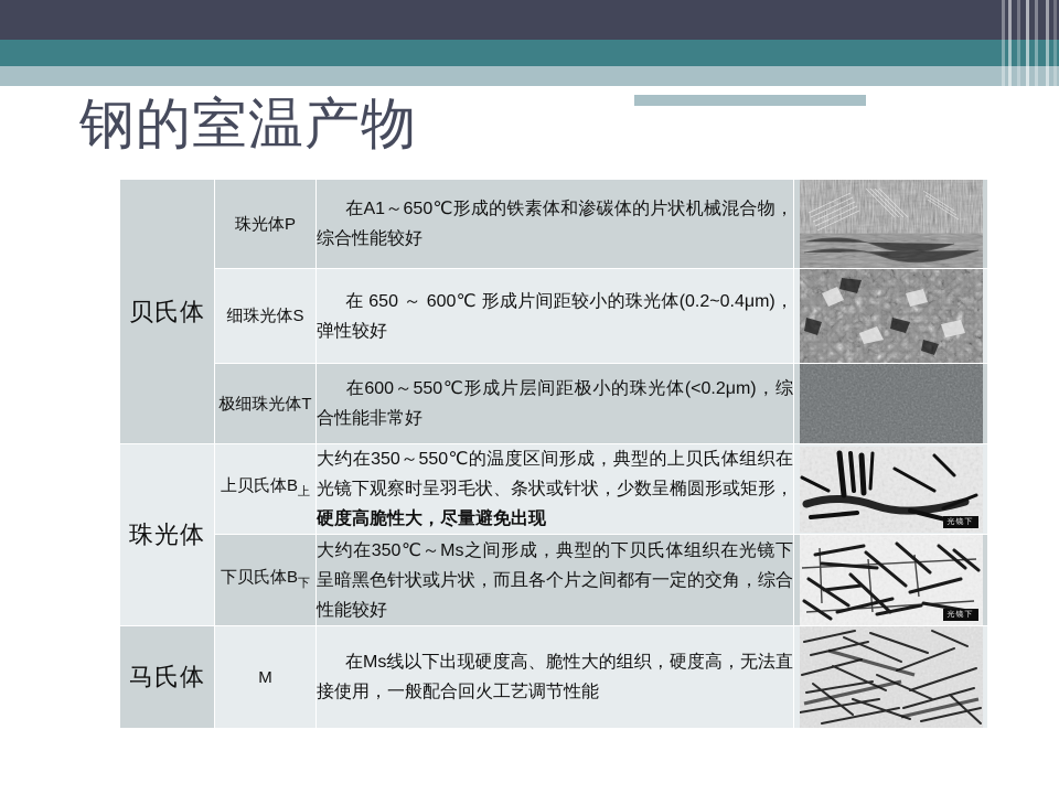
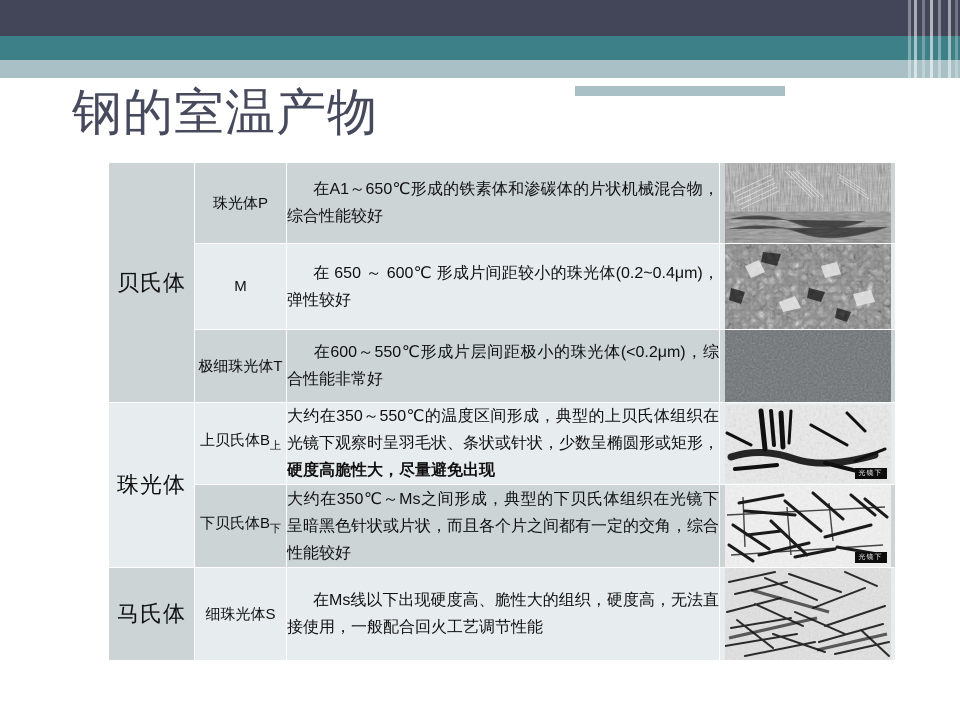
  钢的室温产物
  贝氏体	珠光体P	在A1～650℃形成的铁素体和渗碳体的片状机械混合物，综合性能较好
- 细珠光体S	在 650 ～ 600℃ 形成片间距较小的珠光体(0.2~0.4μm)，弹性较好
+ M	在 650 ～ 600℃ 形成片间距较小的珠光体(0.2~0.4μm)，弹性较好
  极细珠光体T	在600～550℃形成片层间距极小的珠光体(<0.2μm)，综合性能非常好
  珠光体	上贝氏体B上	大约在350～550℃的温度区间形成，典型的上贝氏体组织在光镜下观察时呈羽毛状、条状或针状，少数呈椭圆形或矩形，硬度高脆性大，尽量避免出现
  下贝氏体B下	大约在350℃～Ms之间形成，典型的下贝氏体组织在光镜下呈暗黑色针状或片状，而且各个片之间都有一定的交角，综合性能较好
- 马氏体	M	在Ms线以下出现硬度高、脆性大的组织，硬度高，无法直接使用，一般配合回火工艺调节性能
+ 马氏体	细珠光体S	在Ms线以下出现硬度高、脆性大的组织，硬度高，无法直接使用，一般配合回火工艺调节性能
